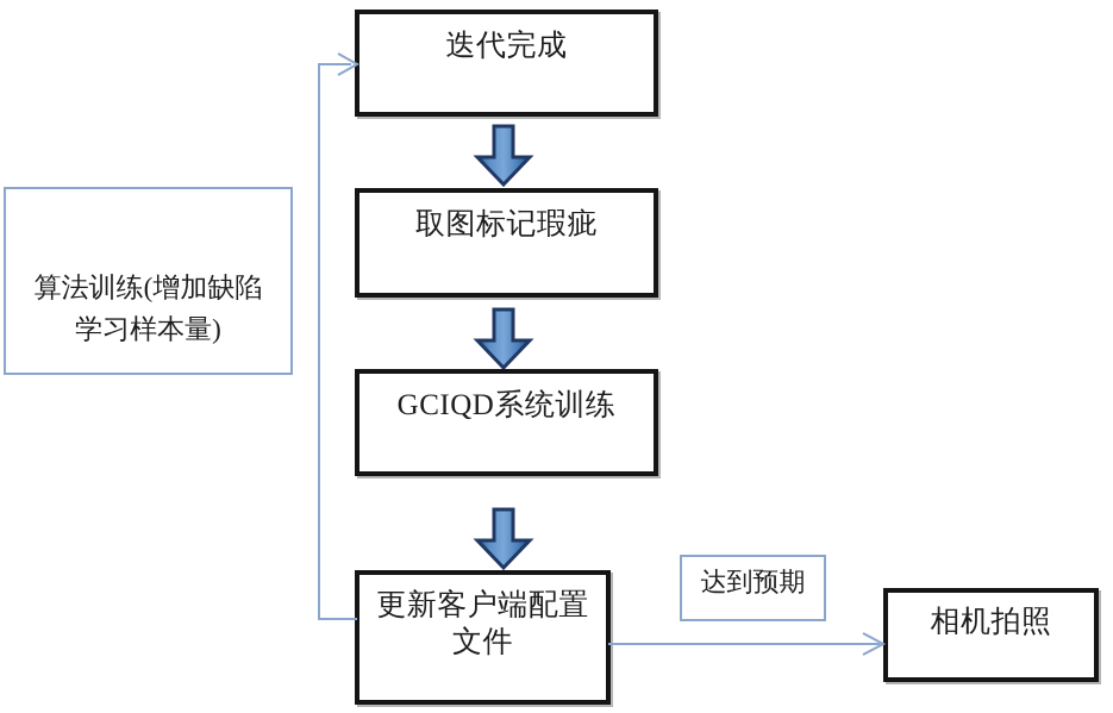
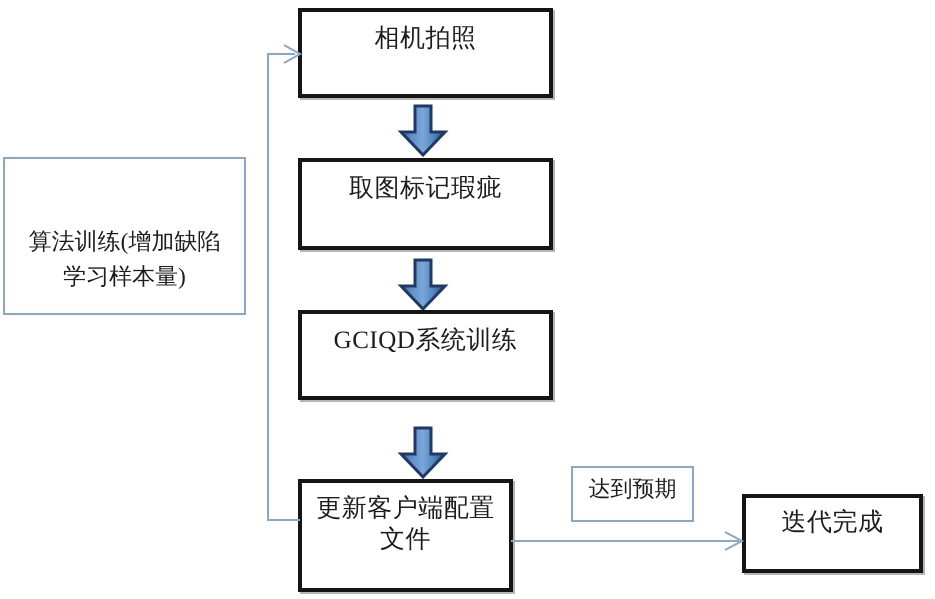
  算法训练(增加缺陷
  学习样本量)
- 迭代完成
+ 相机拍照
  取图标记瑕疵
  GCIQD系统训练
  更新客户端配置
  文件
  达到预期
- 相机拍照
+ 迭代完成
